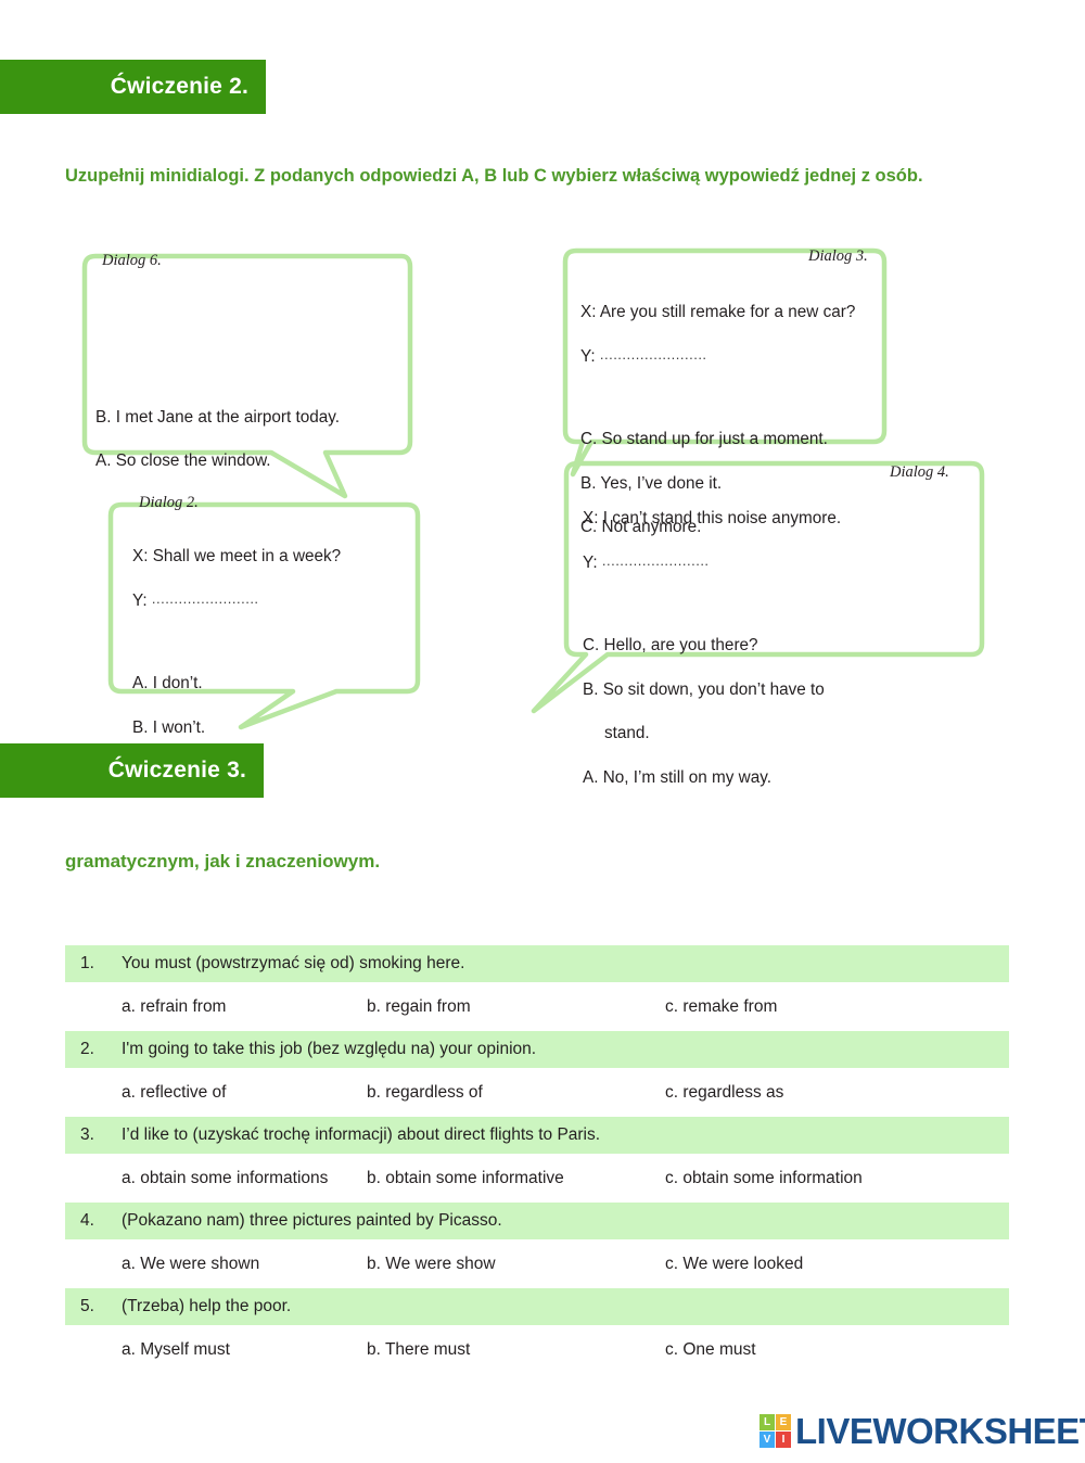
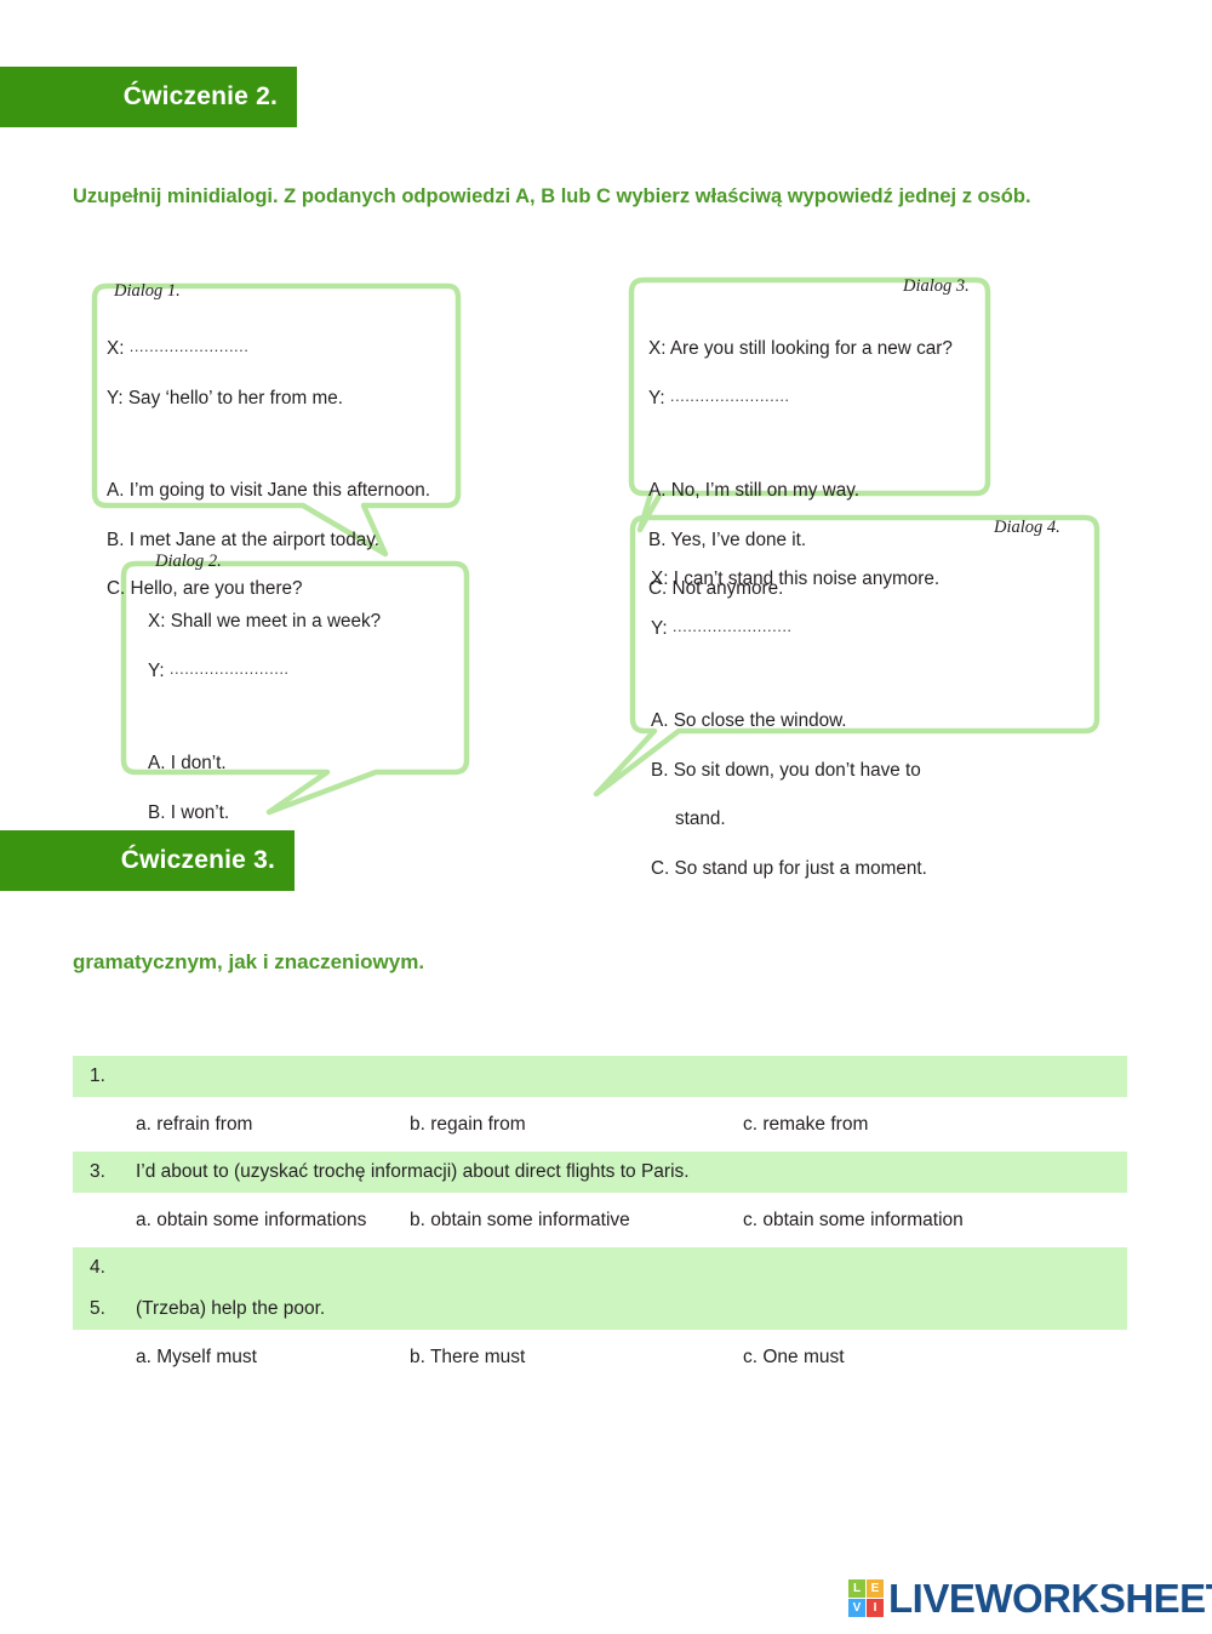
  Ćwiczenie 2.
  Uzupełnij minidialogi. Z podanych odpowiedzi A, B lub C wybierz właściwą wypowiedź jednej z osób.
- Dialog 6.
+ Dialog 1.
+ X: ........................
+ Y: Say ‘hello’ to her from me.
+ A. I’m going to visit Jane this afternoon.
  B. I met Jane at the airport today.
- A. So close the window.
+ C. Hello, are you there?
  Dialog 2.
  X: Shall we meet in a week?
  Y: ........................
  A. I don’t.
  B. I won’t.
  Dialog 3.
- X: Are you still remake for a new car?
+ X: Are you still looking for a new car?
  Y: ........................
- C. So stand up for just a moment.
+ A. No, I’m still on my way.
  B. Yes, I’ve done it.
  C. Not anymore.
  Dialog 4.
  X: I can’t stand this noise anymore.
  Y: ........................
- C. Hello, are you there?
+ A. So close the window.
  B. So sit down, you don’t have to
  stand.
- A. No, I’m still on my way.
+ C. So stand up for just a moment.
  Ćwiczenie 3.
  gramatycznym, jak i znaczeniowym.
  1.
- You must (powstrzymać się od) smoking here.
  a. refrain from
  b. regain from
  c. remake from
- 2.
- I'm going to take this job (bez względu na) your opinion.
- a. reflective of
- b. regardless of
- c. regardless as
  3.
- I’d like to (uzyskać trochę informacji) about direct flights to Paris.
+ I’d about to (uzyskać trochę informacji) about direct flights to Paris.
  a. obtain some informations
  b. obtain some informative
  c. obtain some information
  4.
- (Pokazano nam) three pictures painted by Picasso.
- a. We were shown
- b. We were show
- c. We were looked
  5.
  (Trzeba) help the poor.
  a. Myself must
  b. There must
  c. One must
  L
  E
  V
  I
  LIVEWORKSHEE
